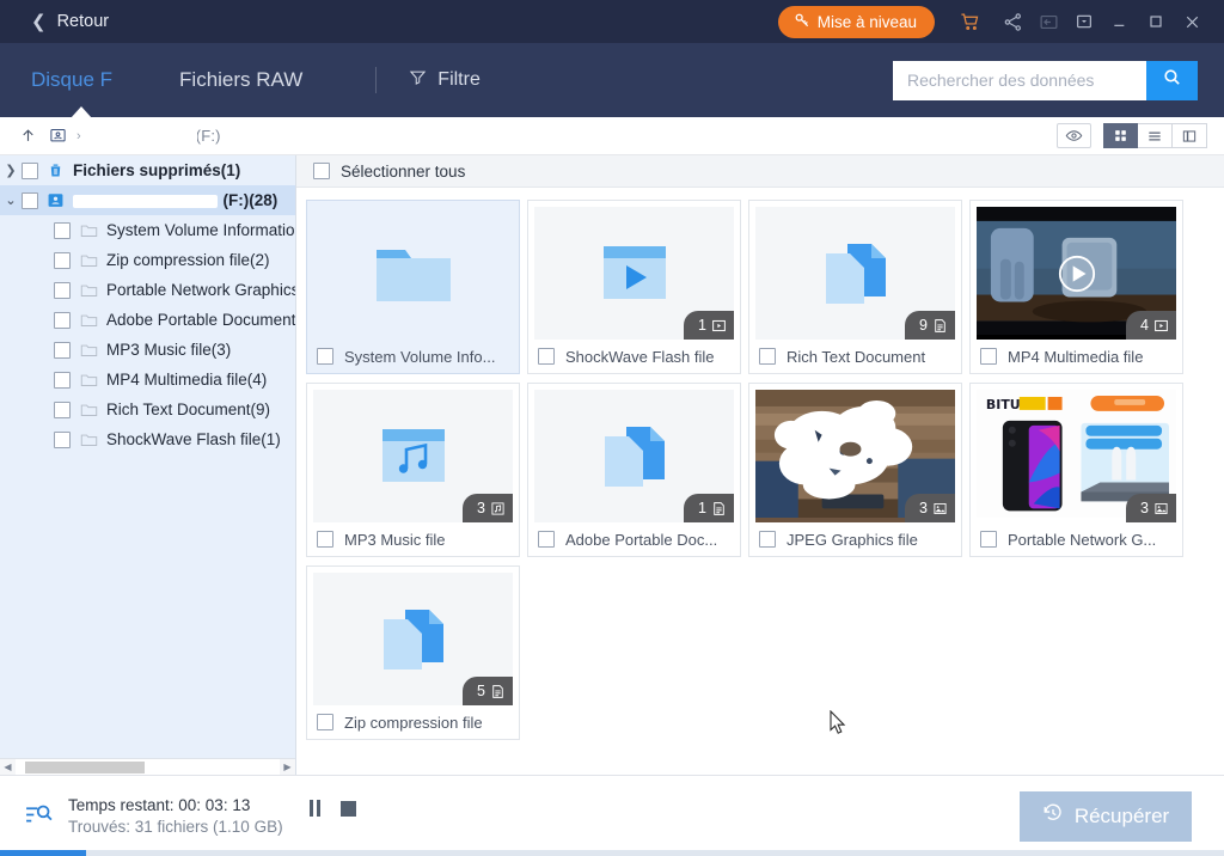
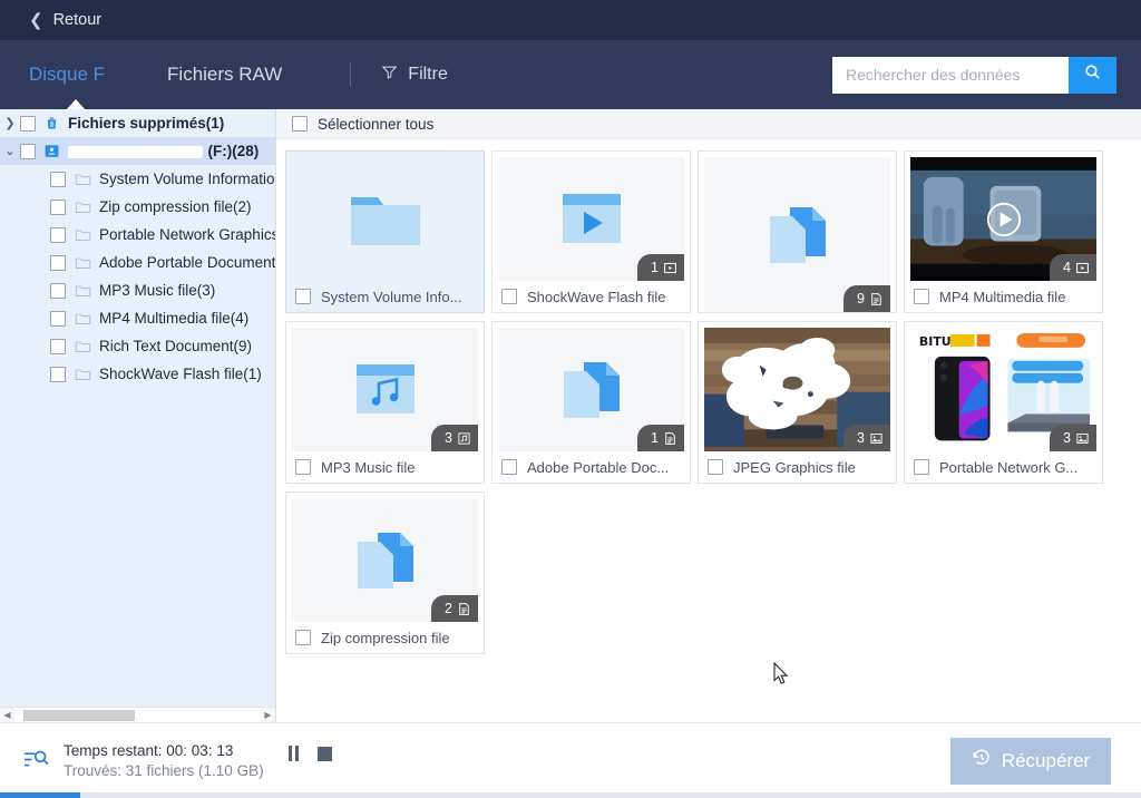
  ❮
  Retour
- Mise à niveau
  Disque F
  Fichiers RAW
  Filtre
  Rechercher des données
- ›
- (F:)
  ❯
  Fichiers supprimés(1)
  ⌄
  (F:)(28)
  System Volume Informatio
  Zip compression file(2)
  Portable Network Graphics
  Adobe Portable Document
  MP3 Music file(3)
  MP4 Multimedia file(4)
  Rich Text Document(9)
  ShockWave Flash file(1)
  ◀
  ▶
  Sélectionner tous
  System Volume Info...
  1
  ShockWave Flash file
  9
- Rich Text Document
  4
  MP4 Multimedia file
  3
  MP3 Music file
  1
  Adobe Portable Doc...
  3
  JPEG Graphics file
  BITU
  3
  Portable Network G...
- 5
+ 2
  Zip compression file
  Temps restant: 00: 03: 13
  Trouvés: 31 fichiers (1.10 GB)
  Récupérer
